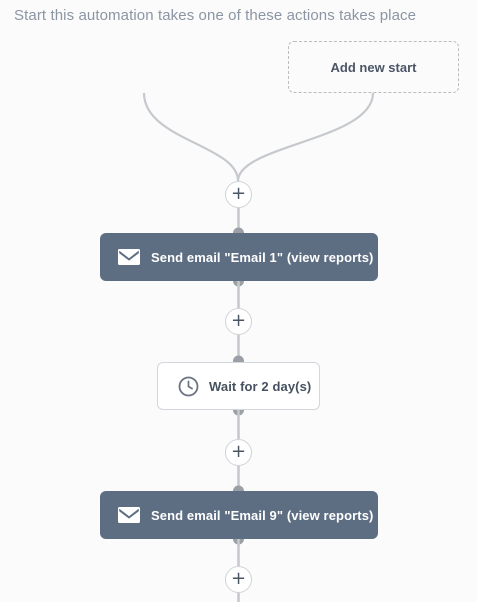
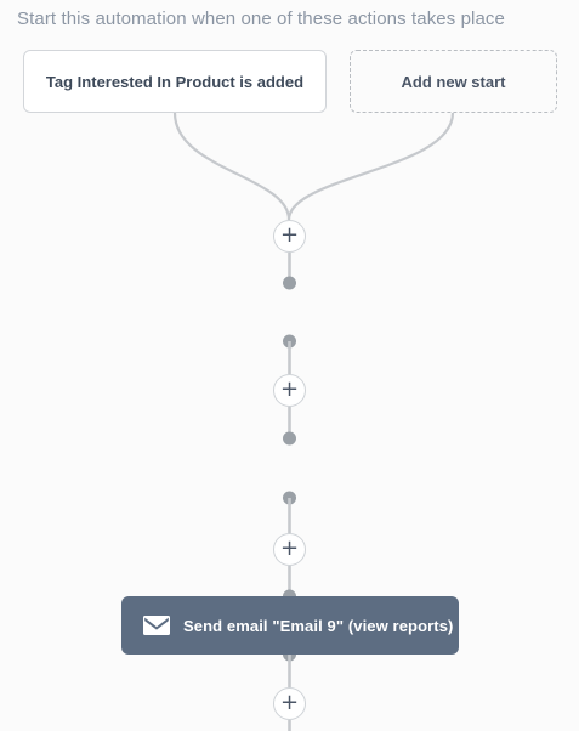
- Start this automation takes one of these actions takes place
+ Start this automation when one of these actions takes place
+ Tag Interested In Product is added
  Add new start
- Send email "Email 1" (view reports)
- Wait for 2 day(s)
  Send email "Email 9" (view reports)
  +
  +
  +
  +
